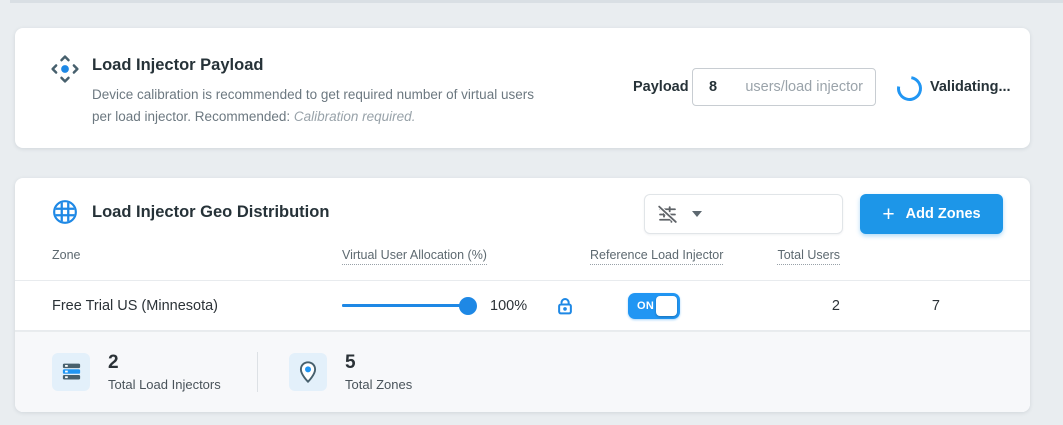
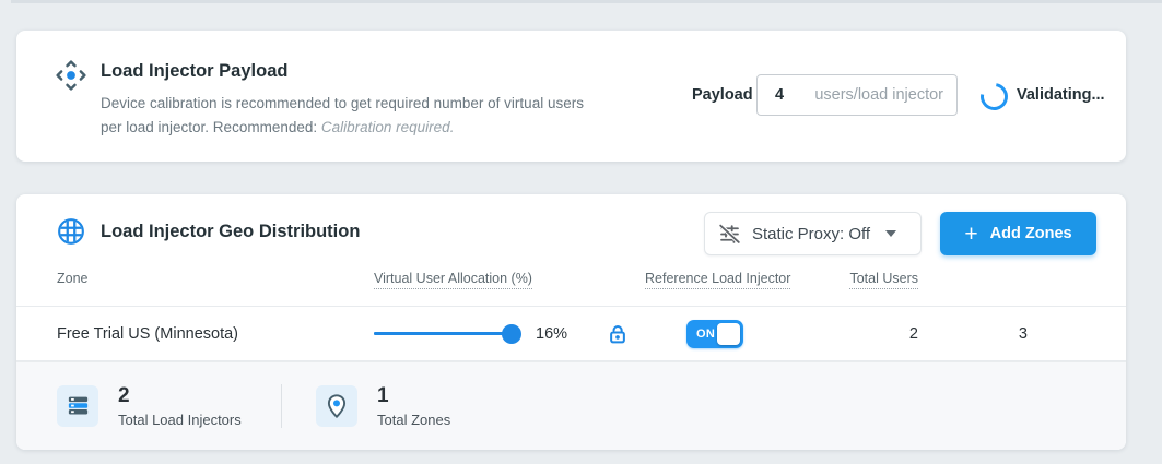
  Load Injector Payload
  Device calibration is recommended to get required number of virtual users
  per load injector. Recommended: Calibration required.
  Payload
- 8
+ 4
  users/load injector
  Validating...
  Load Injector Geo Distribution
+ Static Proxy: Off
  +
  Add Zones
  Zone
  Virtual User Allocation (%)
  Reference Load Injector
  Total Users
  Free Trial US (Minnesota)
- 100%
+ 16%
  ON
  2
- 7
+ 3
  2
  Total Load Injectors
- 5
+ 1
  Total Zones
